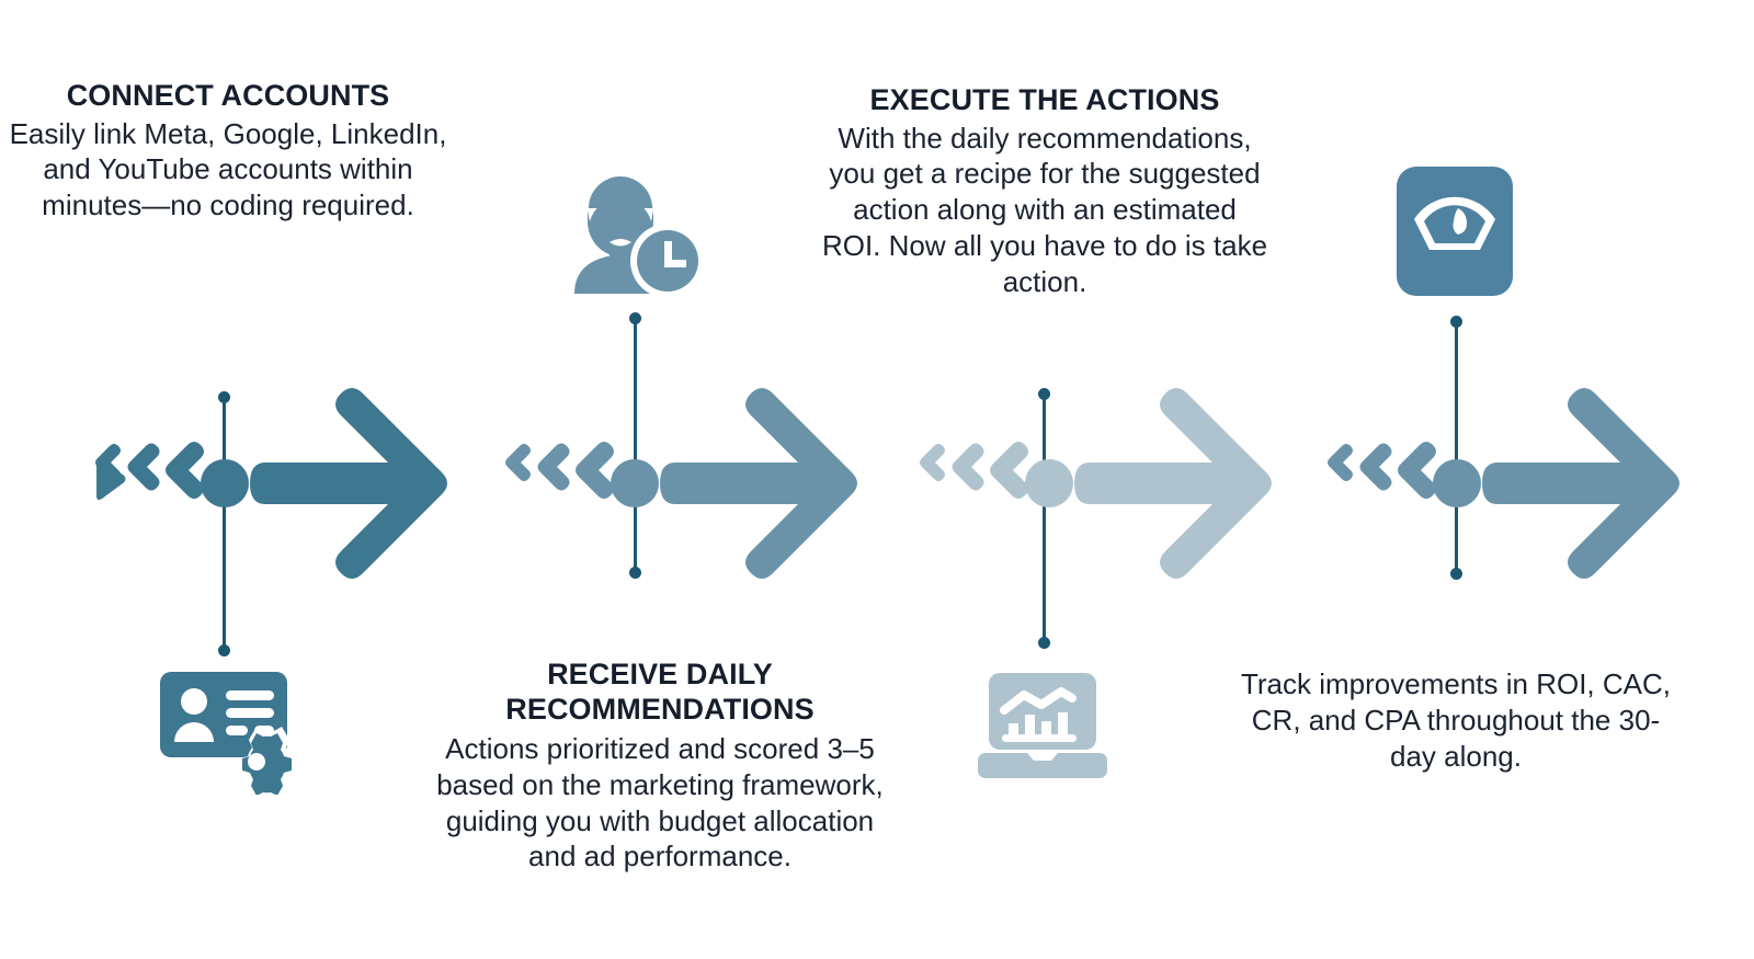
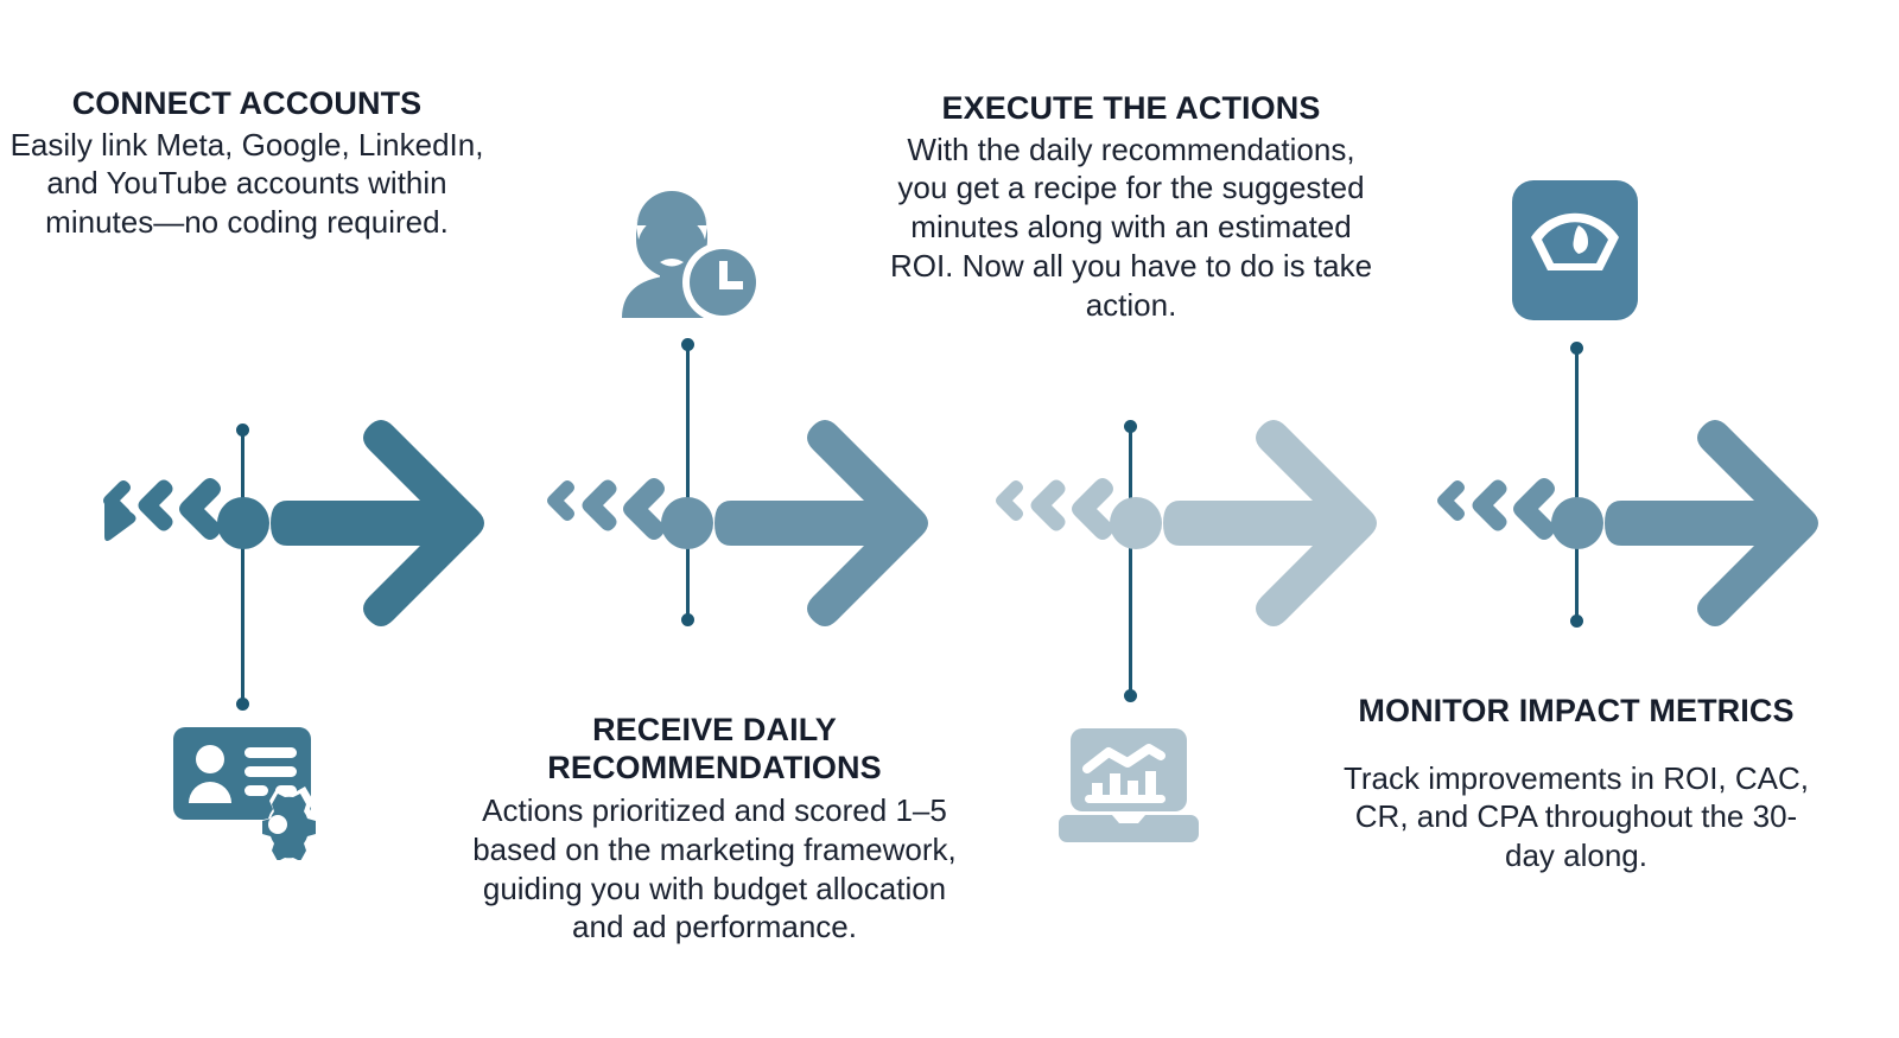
  CONNECT ACCOUNTS
  Easily link Meta, Google, LinkedIn, and YouTube accounts within minutes—no coding required.
  RECEIVE DAILY RECOMMENDATIONS
- Actions prioritized and scored 3–5 based on the marketing framework, guiding you with budget allocation and ad performance.
+ Actions prioritized and scored 1–5 based on the marketing framework, guiding you with budget allocation and ad performance.
  EXECUTE THE ACTIONS
- With the daily recommendations, you get a recipe for the suggested action along with an estimated ROI. Now all you have to do is take action.
+ With the daily recommendations, you get a recipe for the suggested minutes along with an estimated ROI. Now all you have to do is take action.
+ MONITOR IMPACT METRICS
  Track improvements in ROI, CAC, CR, and CPA throughout the 30-day along.
